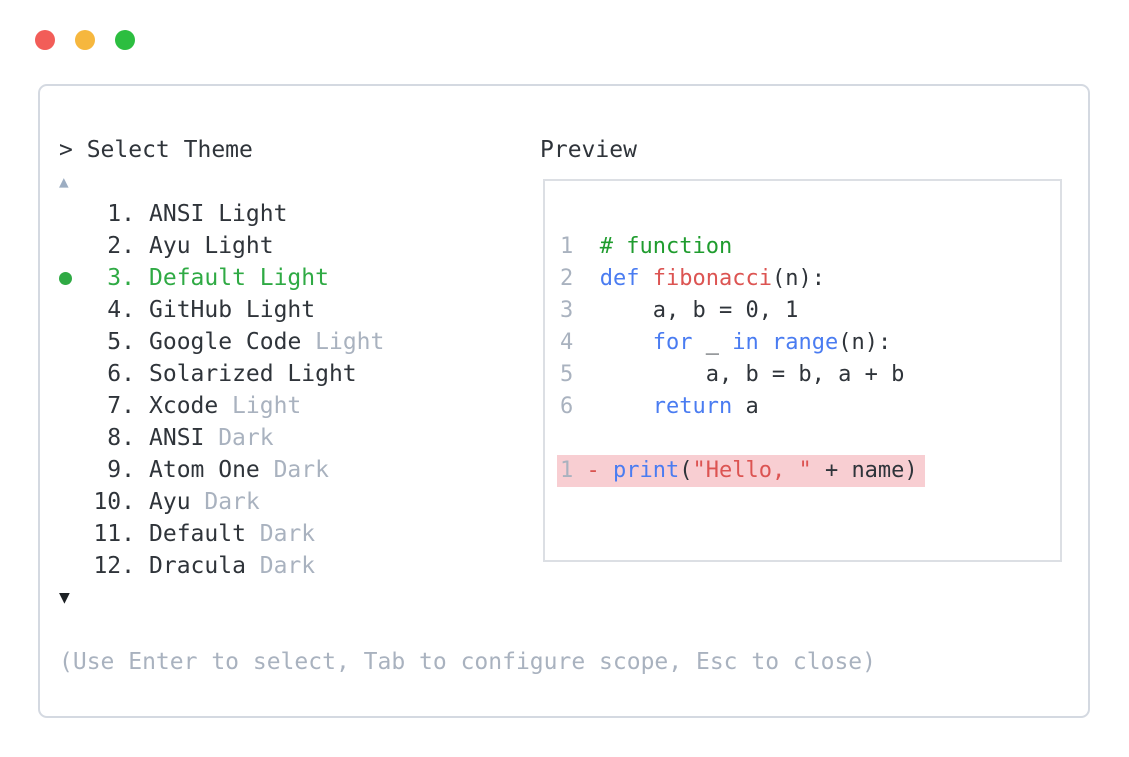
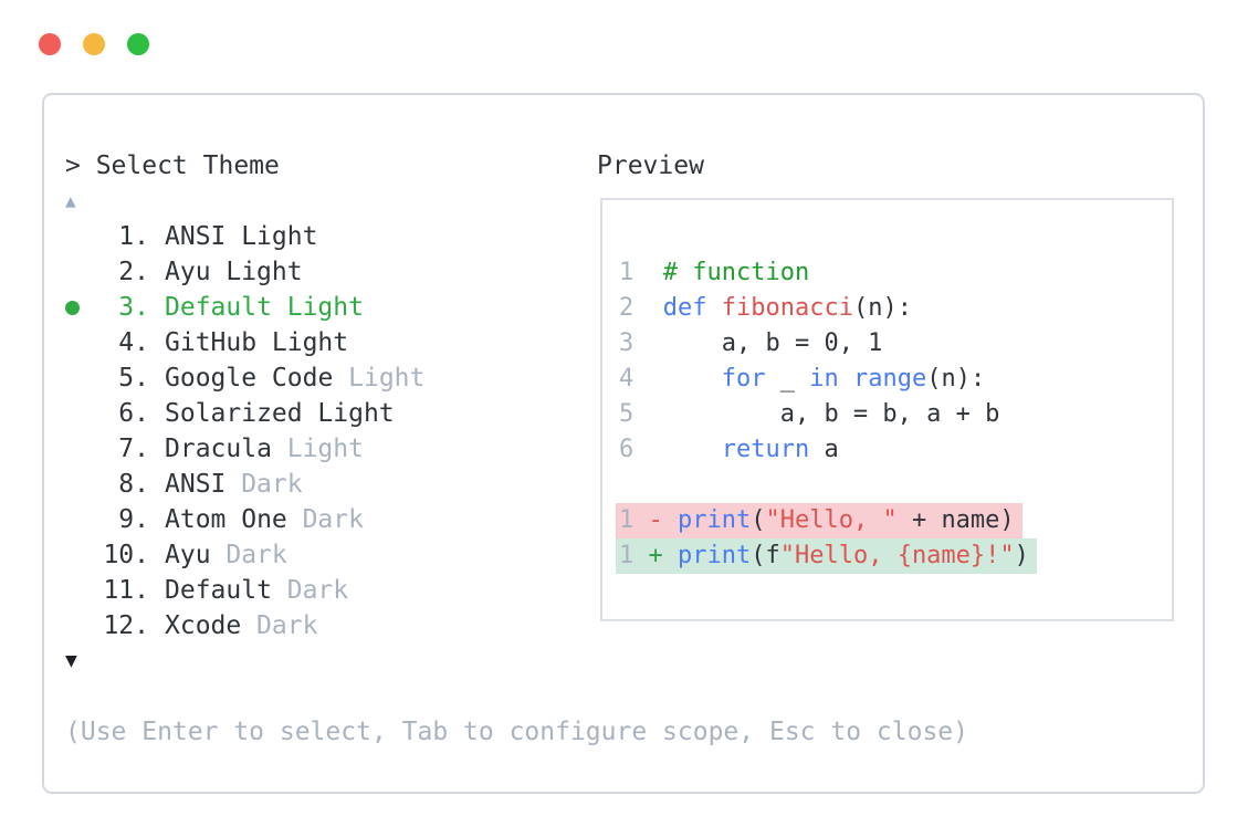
  > Select Theme
  ▲
  1.
  ANSI Light
  2.
  Ayu Light
  3.
  Default Light
  4.
  GitHub Light
  5.
  Google Code Light
  6.
  Solarized Light
  7.
- Xcode Light
+ Dracula Light
  8.
  ANSI Dark
  9.
  Atom One Dark
  10.
  Ayu Dark
  11.
  Default Dark
  12.
- Dracula Dark
+ Xcode Dark
  ▼
  (Use Enter to select, Tab to configure scope, Esc to close)
  Preview
  1 # function
  2 def fibonacci(n):
  3 a, b = 0, 1
  4 for _ in range(n):
  5 a, b = b, a + b
  6 return a
  1 - print("Hello, " + name)
+ 1 + print(f"Hello, {name}!")
